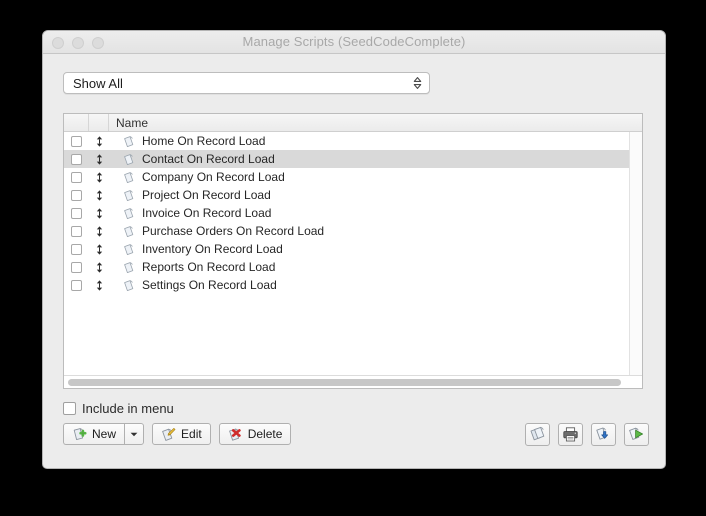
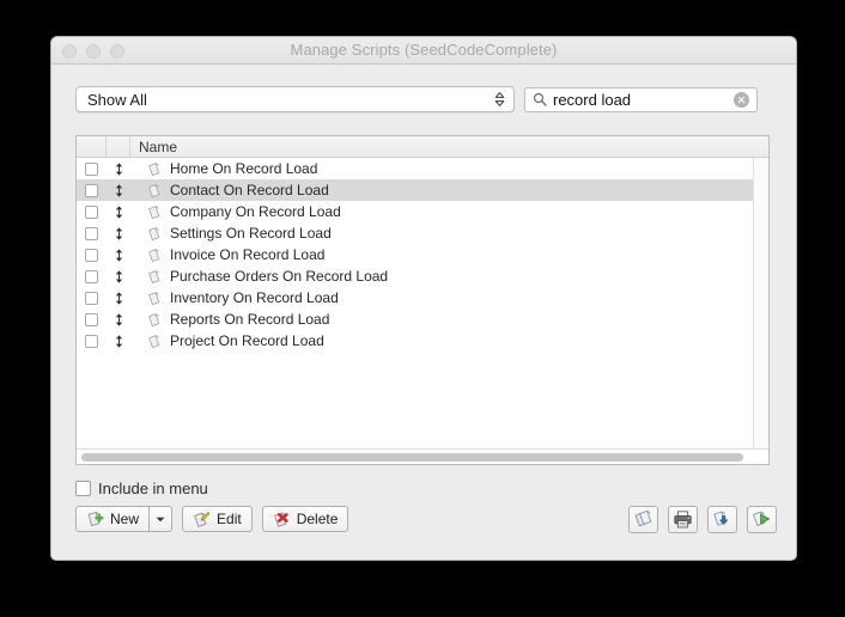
  Manage Scripts (SeedCodeComplete)
  Show All
+ record load
  Name
  Home On Record Load
  Contact On Record Load
  Company On Record Load
- Project On Record Load
+ Settings On Record Load
  Invoice On Record Load
  Purchase Orders On Record Load
  Inventory On Record Load
  Reports On Record Load
- Settings On Record Load
+ Project On Record Load
  Include in menu
  New
  Edit
  Delete
